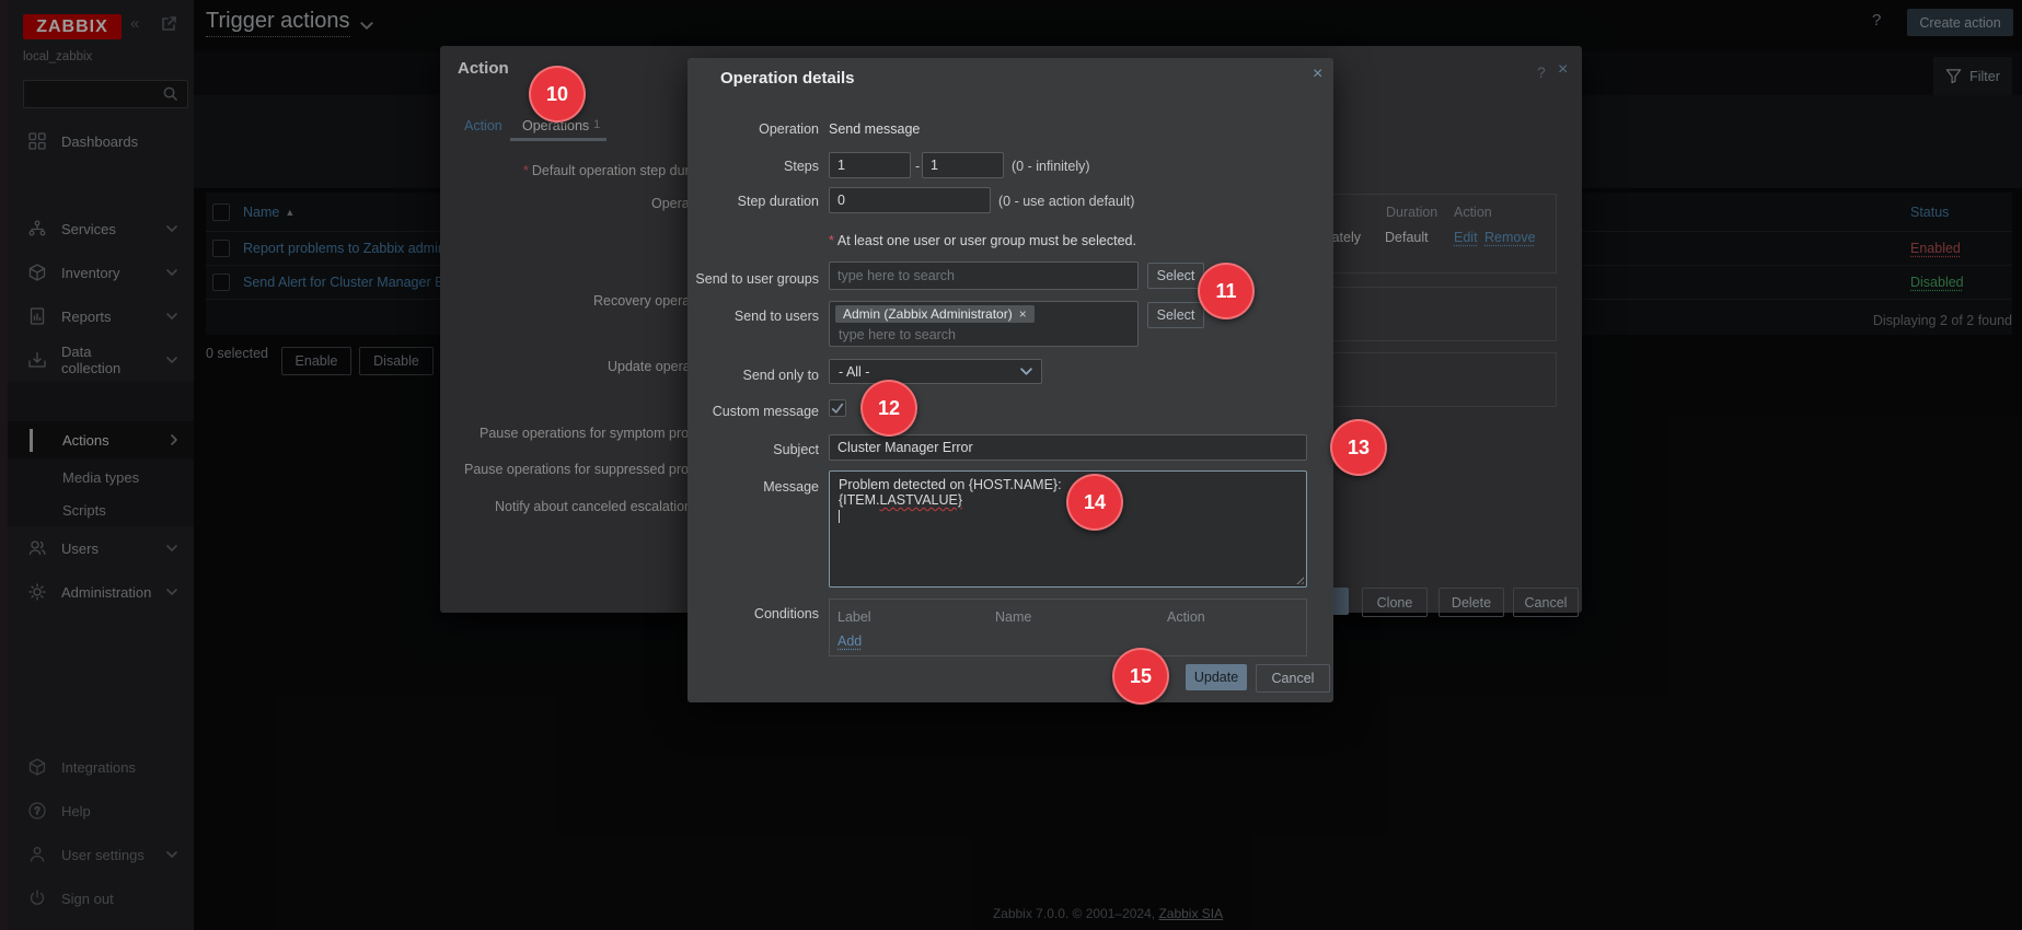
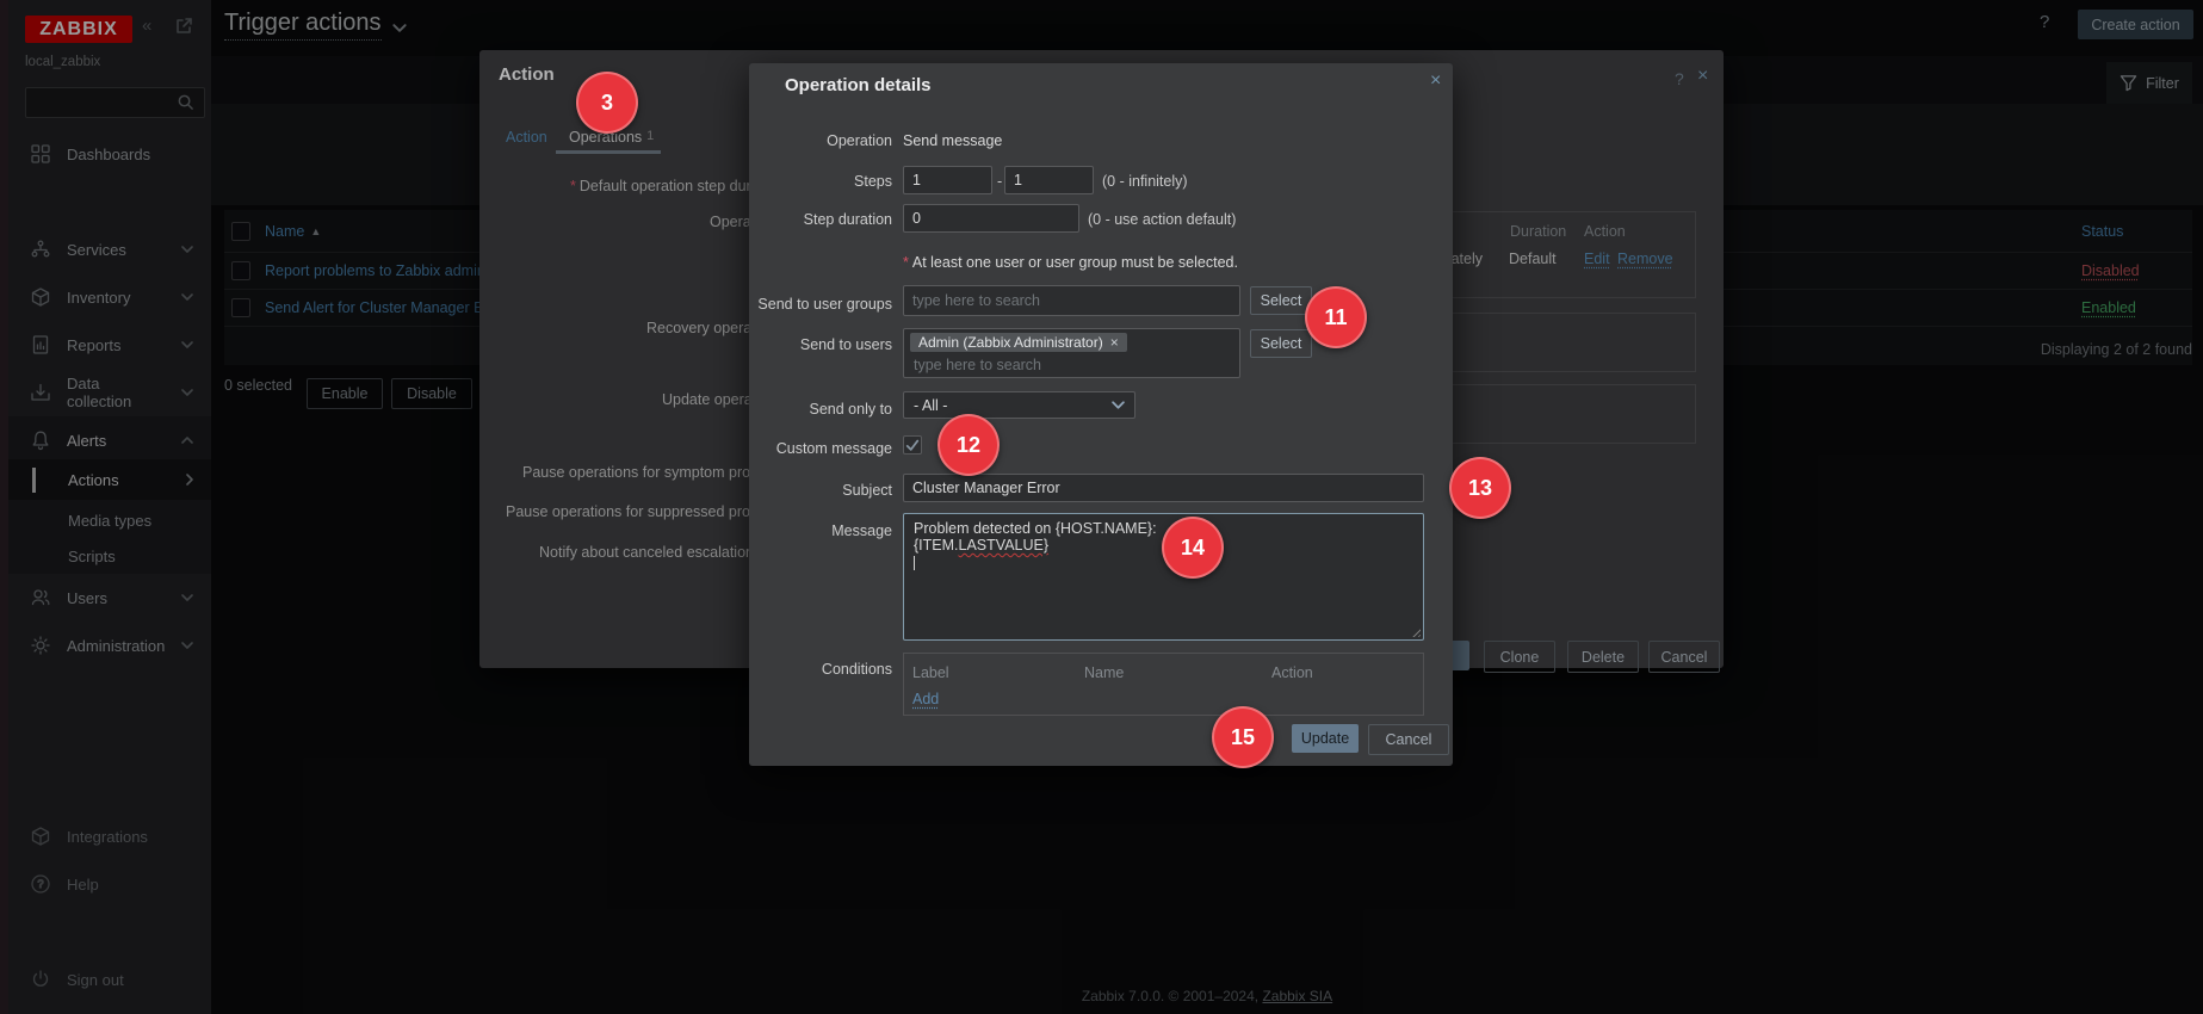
  ZABBIX
  «
  local_zabbix
  Dashboards
  Services
  Inventory
  Reports
  Data collection
+ Alerts
  Actions
  Media types
  Scripts
  Users
  Administration
  Integrations
  ?
  Help
- User settings
  Sign out
  Trigger actions
  ?
  Create action
  Filter
  Name
  ▲
  Status
  Report problems to Zabbix admi
- Enabled
+ Disabled
  Send Alert for Cluster Manager
- Disabled
+ Enabled
  Displaying 2 of 2 found
  0 selected
  Enable
  Disable
  Zabbix 7.0.0. © 2001–2024, Zabbix SIA
  Action
  ?
  ×
  Action
  Operations
  1
  * Default operation step du
  Recovery opera
  Pause operations for symptom pro
  Pause operations for suppressed pro
  Notify about canceled escalatio
  Duration
  Action
  Default
  Edit
  Remove
  Clone
  Delete
  Cancel
  Operation details
  ×
  Operation
  Send message
  Steps
  1
  -
  1
  (0 - infinitely)
  Step duration
  0
  (0 - use action default)
  * At least one user or user group must be selected.
  Send to user groups
  type here to search
  Select
  Send to users
  Admin (Zabbix Administrator)
  ×
  type here to search
  Select
  Send only to
  - All -
  Custom message
  Subject
  Cluster Manager Error
  Message
  Problem detected on {HOST.NAME}:
  {ITEM.LASTVALUE}
  Conditions
  Label
  Name
  Action
  Add
  Update
  Cancel
- 10
+ 3
  11
  12
  13
  14
  15
